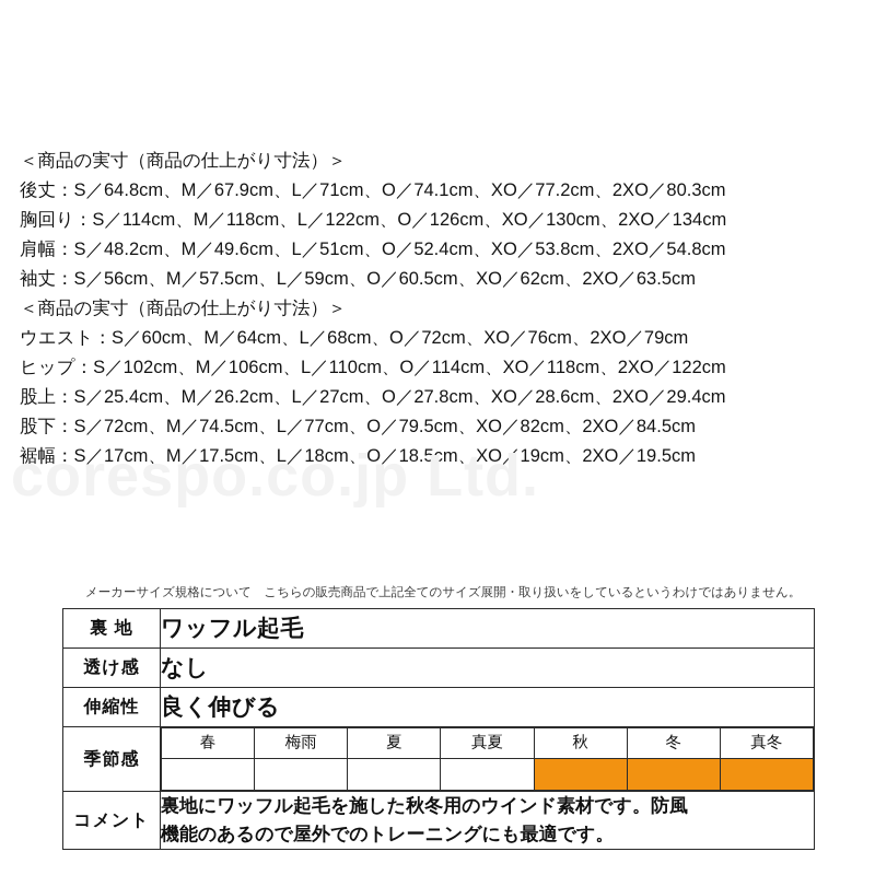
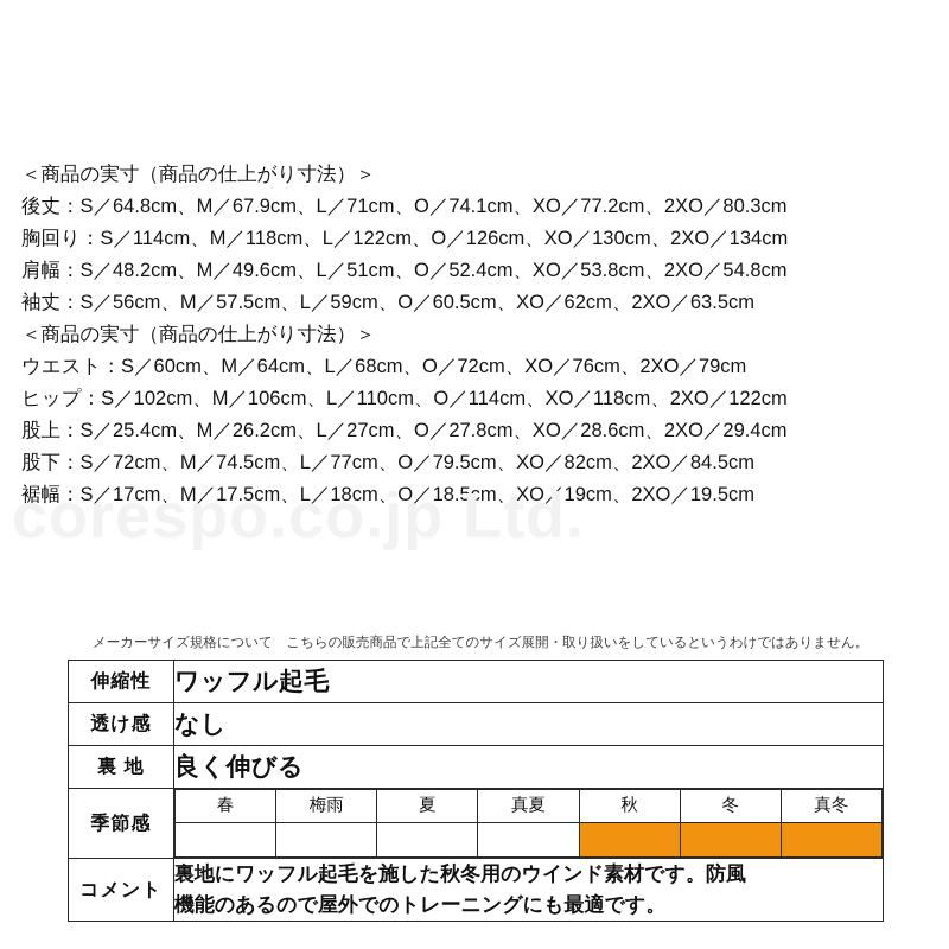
  ＜商品の実寸（商品の仕上がり寸法）＞
  後丈：S／64.8cm、M／67.9cm、L／71cm、O／74.1cm、XO／77.2cm、2XO／80.3cm
  胸回り：S／114cm、M／118cm、L／122cm、O／126cm、XO／130cm、2XO／134cm
  肩幅：S／48.2cm、M／49.6cm、L／51cm、O／52.4cm、XO／53.8cm、2XO／54.8cm
  袖丈：S／56cm、M／57.5cm、L／59cm、O／60.5cm、XO／62cm、2XO／63.5cm
  ＜商品の実寸（商品の仕上がり寸法）＞
  ウエスト：S／60cm、M／64cm、L／68cm、O／72cm、XO／76cm、2XO／79cm
  ヒップ：S／102cm、M／106cm、L／110cm、O／114cm、XO／118cm、2XO／122cm
  股上：S／25.4cm、M／26.2cm、L／27cm、O／27.8cm、XO／28.6cm、2XO／29.4cm
  股下：S／72cm、M／74.5cm、L／77cm、O／79.5cm、XO／82cm、2XO／84.5cm
  裾幅：S／17cm、M／17.5cm、L／18cm、O／18.5cm、XO／19cm、2XO／19.5cm
  corespo.co.jp Ltd.
  メーカーサイズ規格について こちらの販売商品で上記全てのサイズ展開・取り扱いをしているというわけではありません。
- 裏 地	ワッフル起毛
+ 伸縮性	ワッフル起毛
  透け感	なし
- 伸縮性	良く伸びる
+ 裏 地	良く伸びる
  季節感
  春	梅雨	夏	真夏	秋	冬	真冬
  コメント	裏地にワッフル起毛を施した秋冬用のウインド素材です。防風 機能のあるので屋外でのトレーニングにも最適です。
